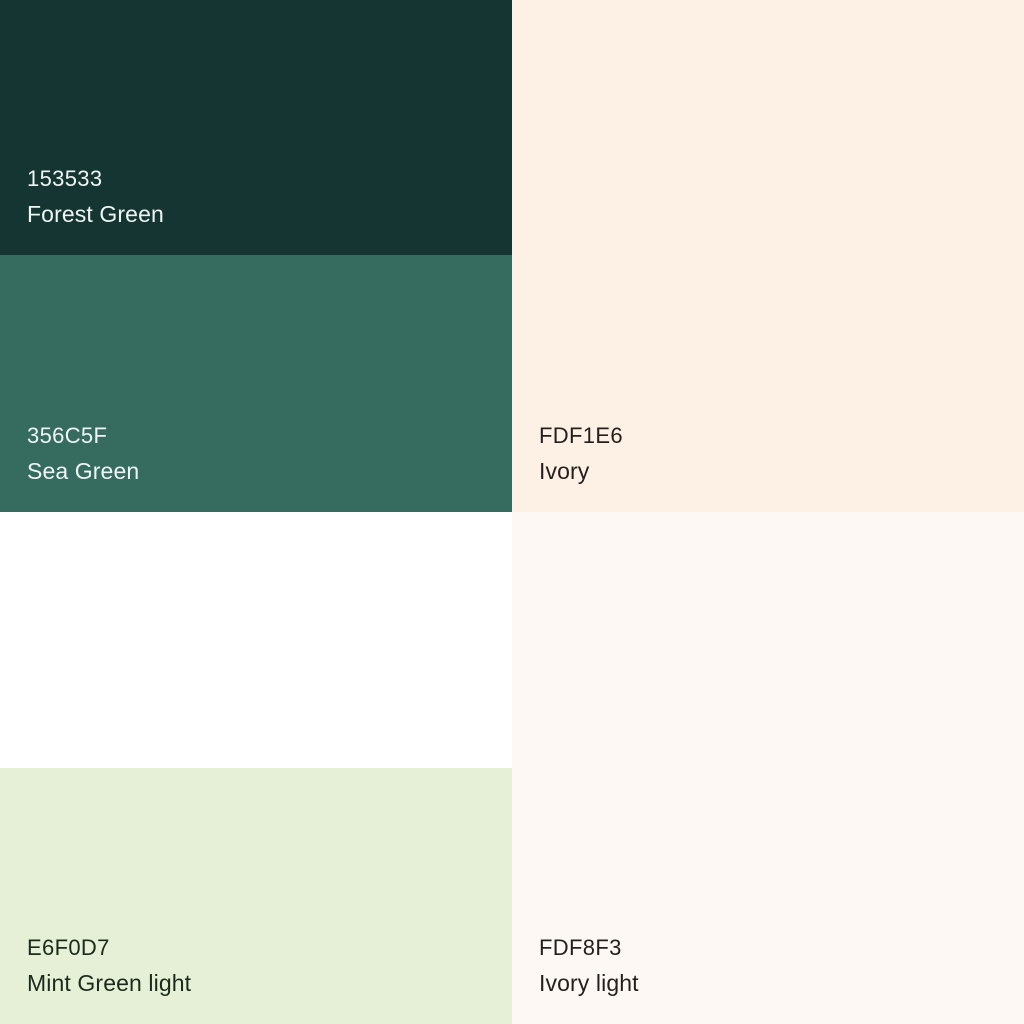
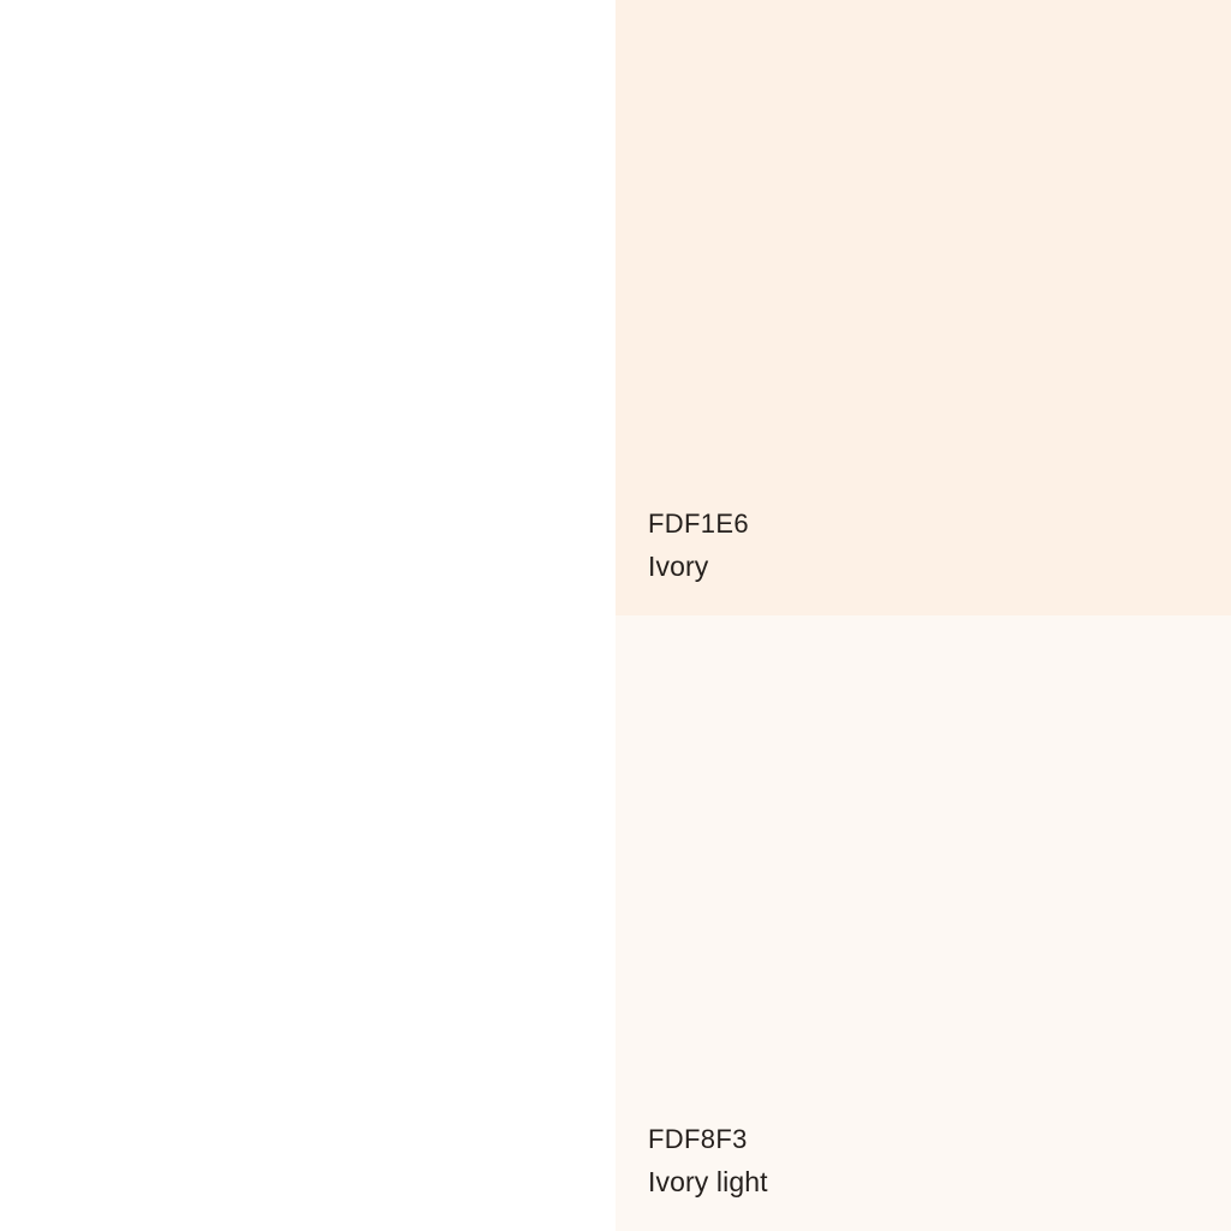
- 153533
- Forest Green
- 356C5F
- Sea Green
- E6F0D7
- Mint Green light
  FDF1E6
  Ivory
  FDF8F3
  Ivory light
